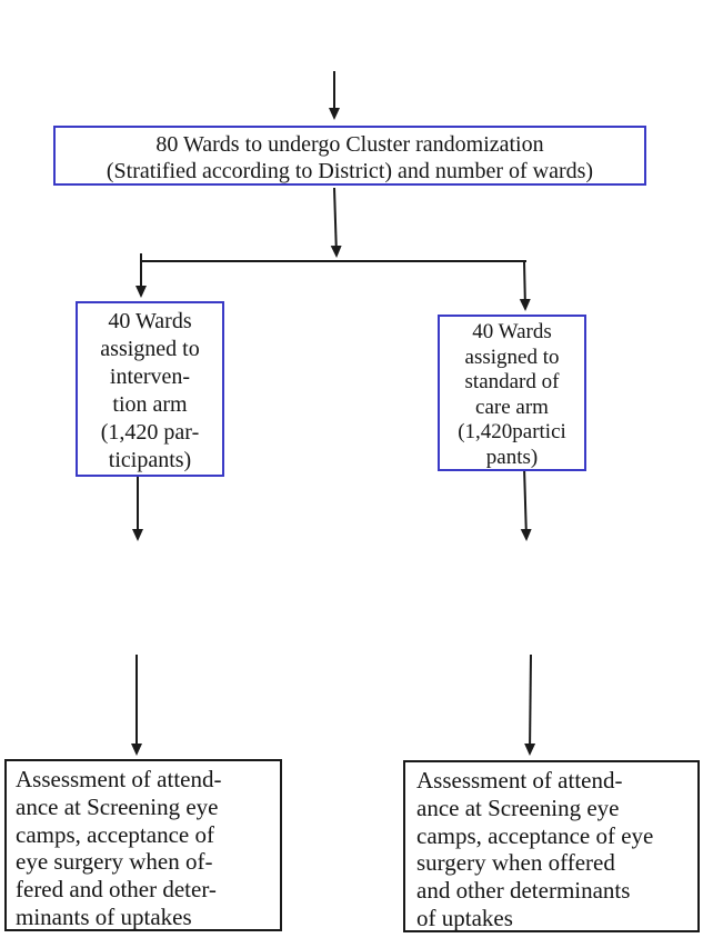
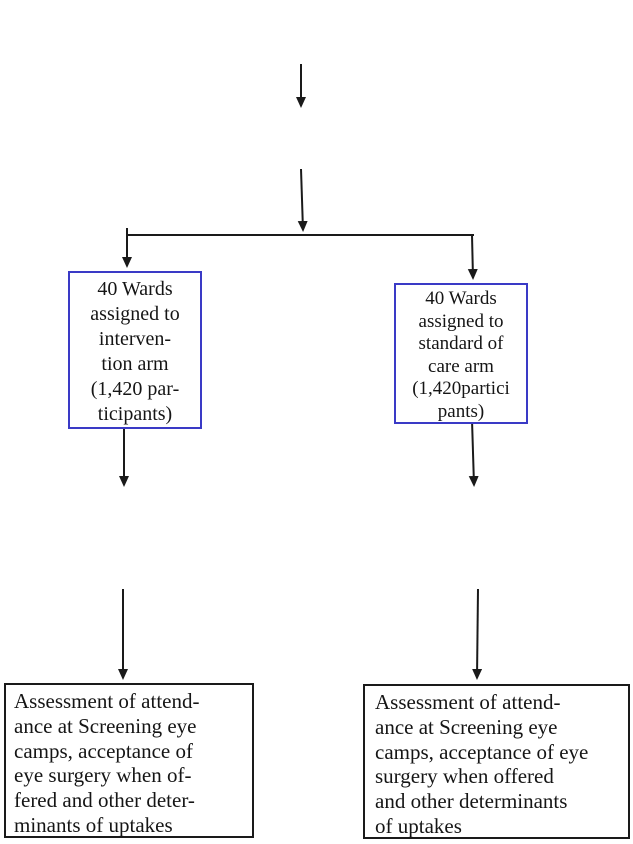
- 80 Wards to undergo Cluster randomization
- (Stratified according to District) and number of wards)
  40 Wards
  assigned to
  interven-
  tion arm
  (1,420 par-
  ticipants)
  40 Wards
  assigned to
  standard of
  care arm
  (1,420partici
  pants)
  Assessment of attend-
  ance at Screening eye
  camps, acceptance of
  eye surgery when of-
  fered and other deter-
  minants of uptakes
  Assessment of attend-
  ance at Screening eye
  camps, acceptance of eye
  surgery when offered
  and other determinants
  of uptakes
